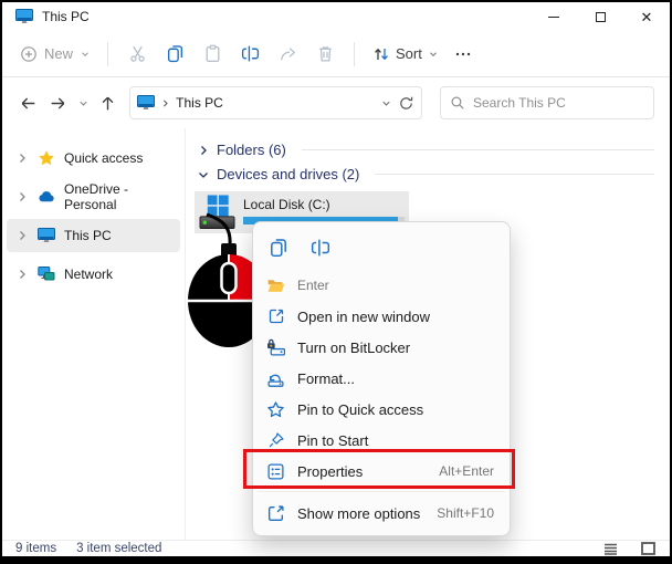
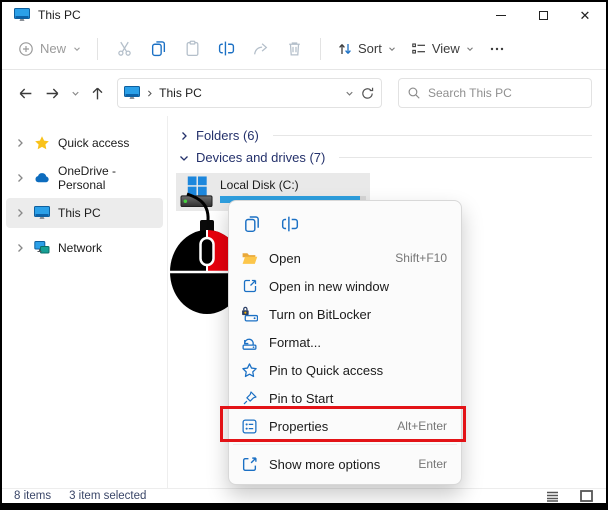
  This PC
  ✕
  New
  Sort
+ View
  This PC
  Search This PC
  Quick access
  OneDrive - Personal
  This PC
  Network
  Folders (6)
- Devices and drives (2)
+ Devices and drives (7)
  Local Disk (C:)
+ Open
- Enter
+ Shift+F10
  Open in new window
  Turn on BitLocker
  Format...
  Pin to Quick access
  Pin to Start
  Properties
  Alt+Enter
  Show more options
- Shift+F10
+ Enter
- 9 items
+ 8 items
  3 item selected
